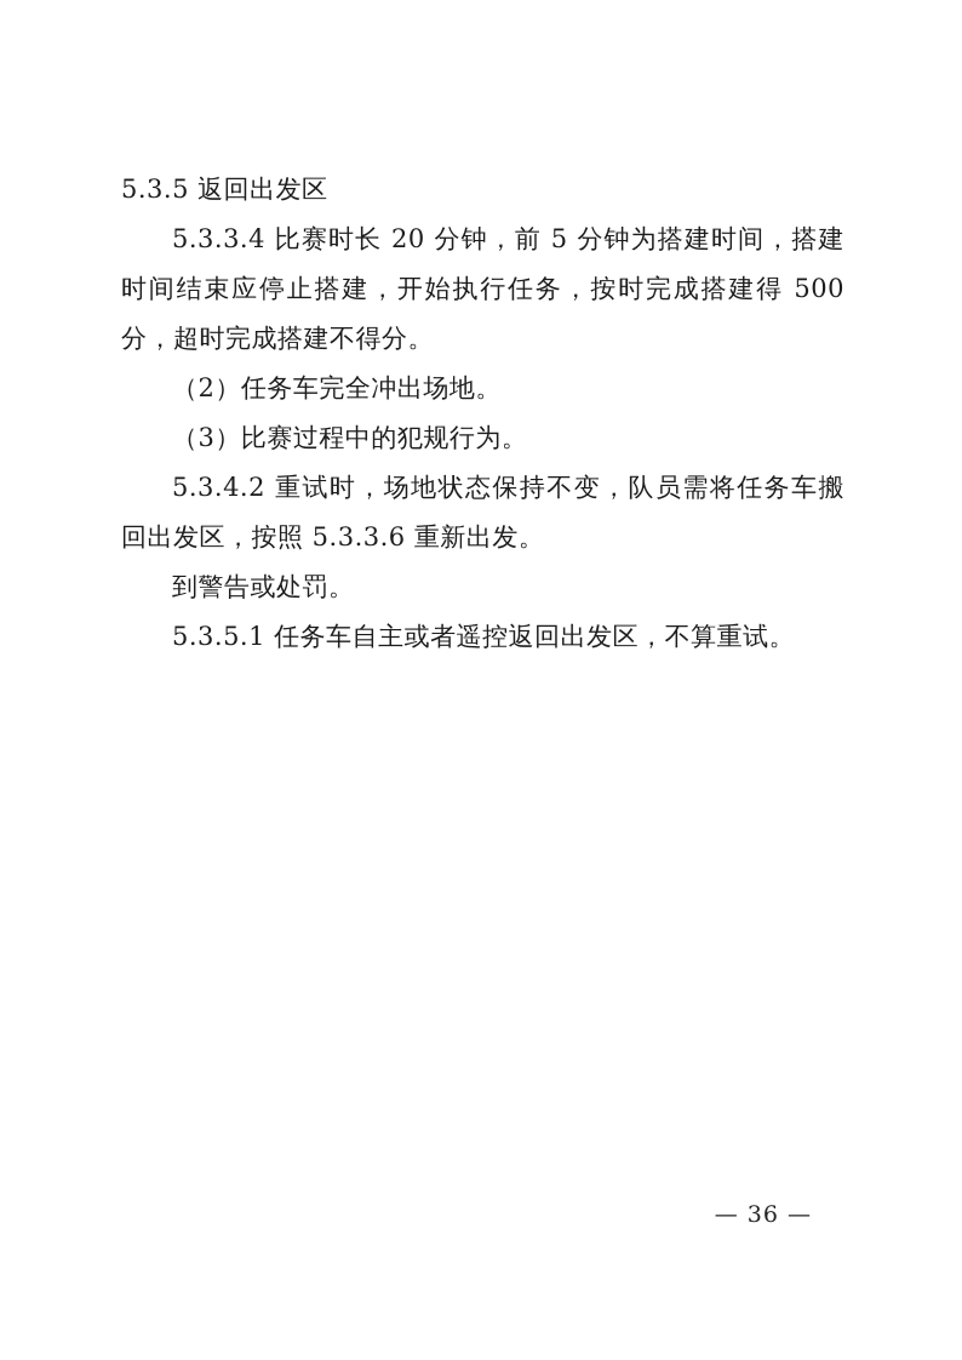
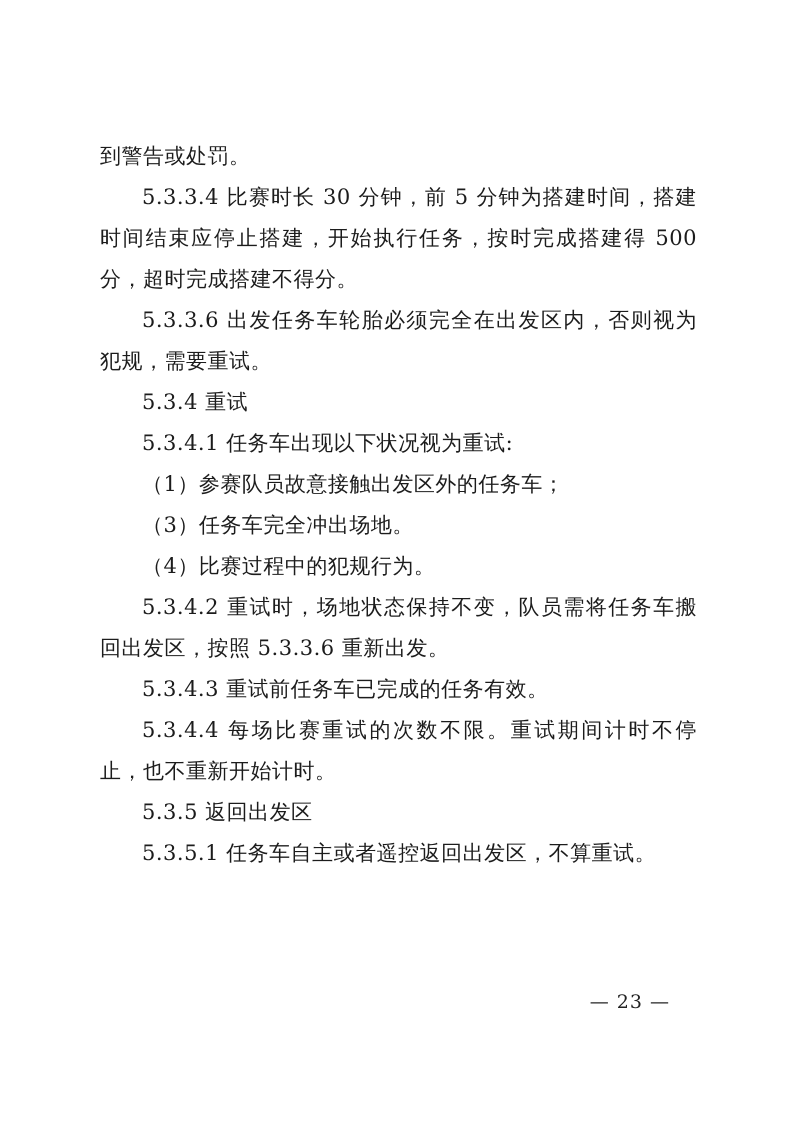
- 5.3.5 返回出发区
+ 到警告或处罚。
- 5.3.3.4 比赛时长 20 分钟，前 5 分钟为搭建时间，搭建时间结束应停止搭建，开始执行任务，按时完成搭建得 500 分，超时完成搭建不得分。
+ 5.3.3.4 比赛时长 30 分钟，前 5 分钟为搭建时间，搭建时间结束应停止搭建，开始执行任务，按时完成搭建得 500 分，超时完成搭建不得分。
+ 5.3.3.6 出发任务车轮胎必须完全在出发区内，否则视为犯规，需要重试。
+ 5.3.4 重试
+ 5.3.4.1 任务车出现以下状况视为重试:
+ （1）参赛队员故意接触出发区外的任务车；
- （2）任务车完全冲出场地。
+ （3）任务车完全冲出场地。
- （3）比赛过程中的犯规行为。
+ （4）比赛过程中的犯规行为。
  5.3.4.2 重试时，场地状态保持不变，队员需将任务车搬回出发区，按照 5.3.3.6 重新出发。
+ 5.3.4.3 重试前任务车已完成的任务有效。
+ 5.3.4.4 每场比赛重试的次数不限。重试期间计时不停止，也不重新开始计时。
- 到警告或处罚。
+ 5.3.5 返回出发区
  5.3.5.1 任务车自主或者遥控返回出发区，不算重试。
- — 36 —
+ — 23 —
